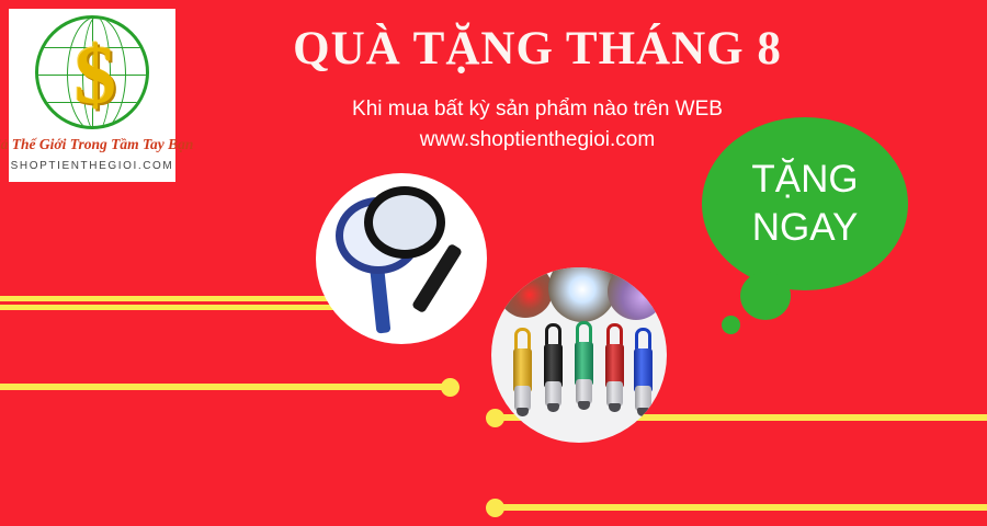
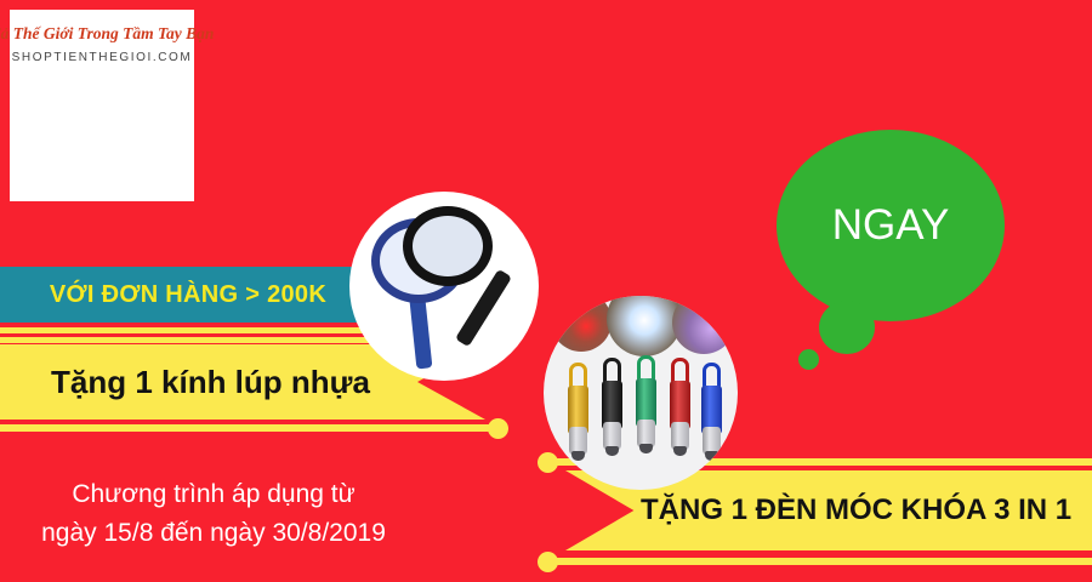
- $
  ả Thế Giới Trong Tầm Tay Bạn
  SHOPTIENTHEGIOI.COM
- QUÀ TẶNG THÁNG 8
- Khi mua bất kỳ sản phẩm nào trên WEB
- www.shoptienthegioi.com
- TẶNG
  NGAY
+ VỚI ĐƠN HÀNG > 200K
+ Tặng 1 kính lúp nhựa
+ TẶNG 1 ĐÈN MÓC KHÓA 3 IN 1
+ Chương trình áp dụng từ
+ ngày 15/8 đến ngày 30/8/2019
